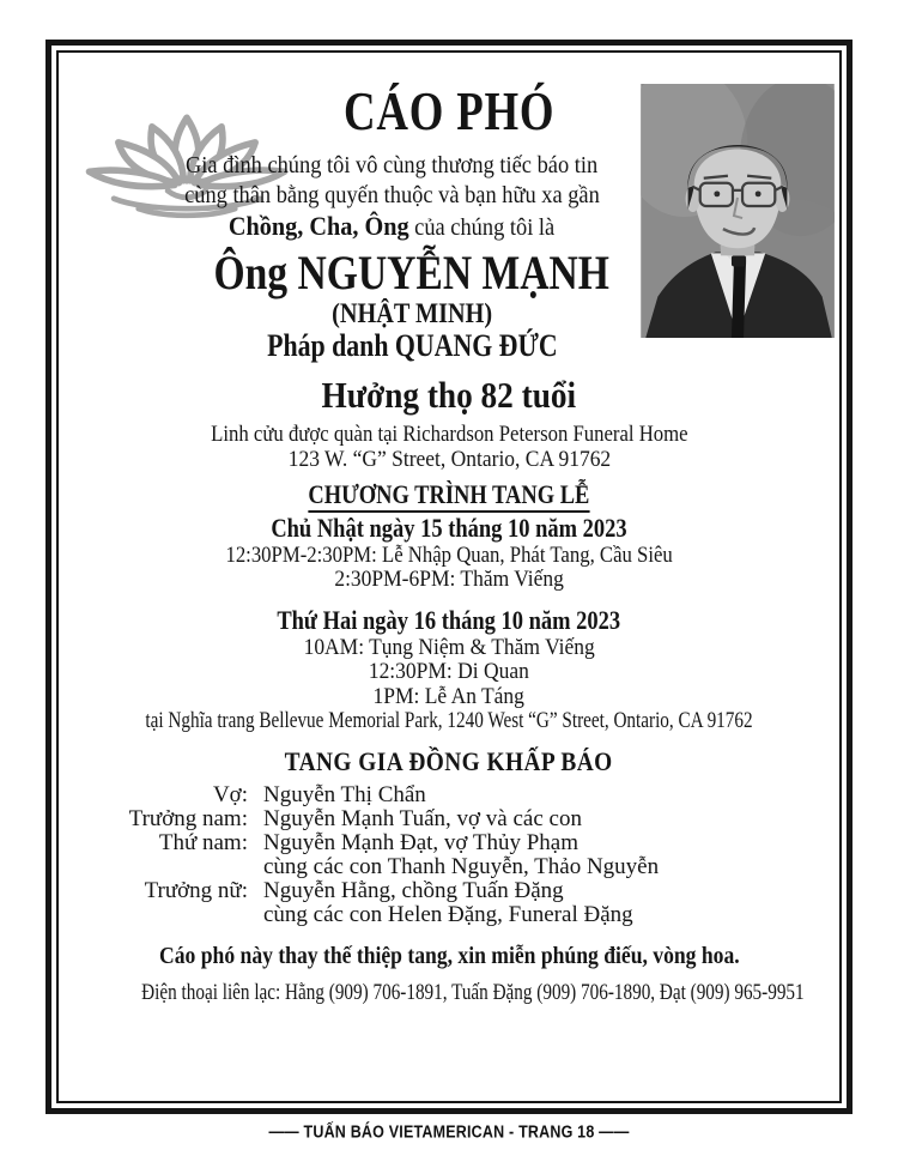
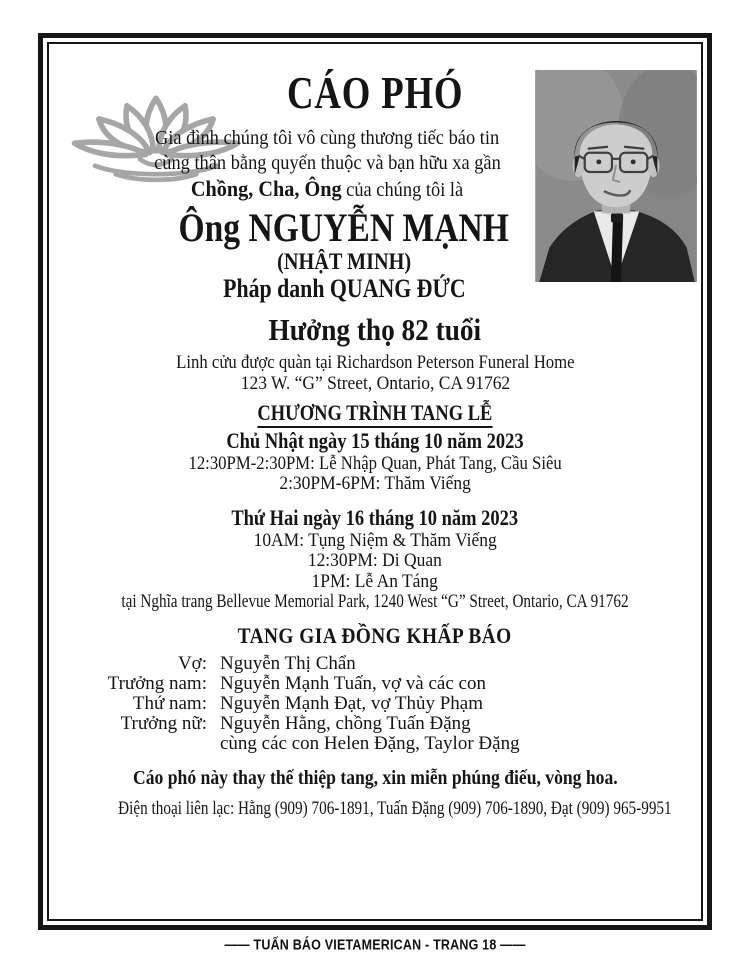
  CÁO PHÓ
  Gia đình chúng tôi vô cùng thương tiếc báo tin
  cùng thân bằng quyến thuộc và bạn hữu xa gần
  Chồng, Cha, Ông của chúng tôi là
  Ông NGUYỄN MẠNH
  (NHẬT MINH)
  Pháp danh QUANG ĐỨC
  Hưởng thọ 82 tuổi
  Linh cửu được quàn tại Richardson Peterson Funeral Home
  123 W. “G” Street, Ontario, CA 91762
  CHƯƠNG TRÌNH TANG LỄ
  Chủ Nhật ngày 15 tháng 10 năm 2023
  12:30PM-2:30PM: Lễ Nhập Quan, Phát Tang, Cầu Siêu
  2:30PM-6PM: Thăm Viếng
  Thứ Hai ngày 16 tháng 10 năm 2023
  10AM: Tụng Niệm & Thăm Viếng
  12:30PM: Di Quan
  1PM: Lễ An Táng
  tại Nghĩa trang Bellevue Memorial Park, 1240 West “G” Street, Ontario, CA 91762
  TANG GIA ĐỒNG KHẤP BÁO
  Vợ:
  Nguyễn Thị Chẩn
  Trưởng nam:
  Nguyễn Mạnh Tuấn, vợ và các con
  Thứ nam:
  Nguyễn Mạnh Đạt, vợ Thủy Phạm
- cùng các con Thanh Nguyễn, Thảo Nguyễn
  Trưởng nữ:
  Nguyễn Hằng, chồng Tuấn Đặng
- cùng các con Helen Đặng, Funeral Đặng
+ cùng các con Helen Đặng, Taylor Đặng
  Cáo phó này thay thế thiệp tang, xin miễn phúng điếu, vòng hoa.
  Điện thoại liên lạc: Hằng (909) 706-1891, Tuấn Đặng (909) 706-1890, Đạt (909) 965-9951
  —— TUẤN BÁO VIETAMERICAN - TRANG 18 ——
